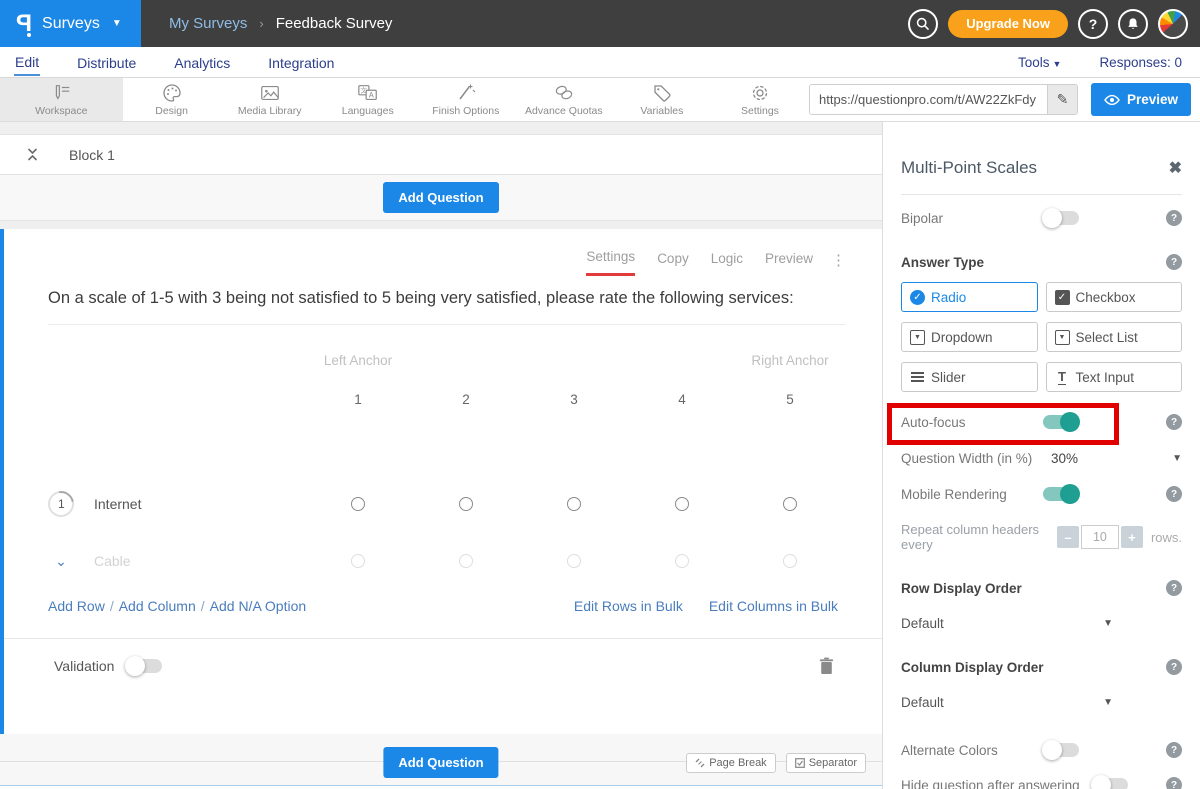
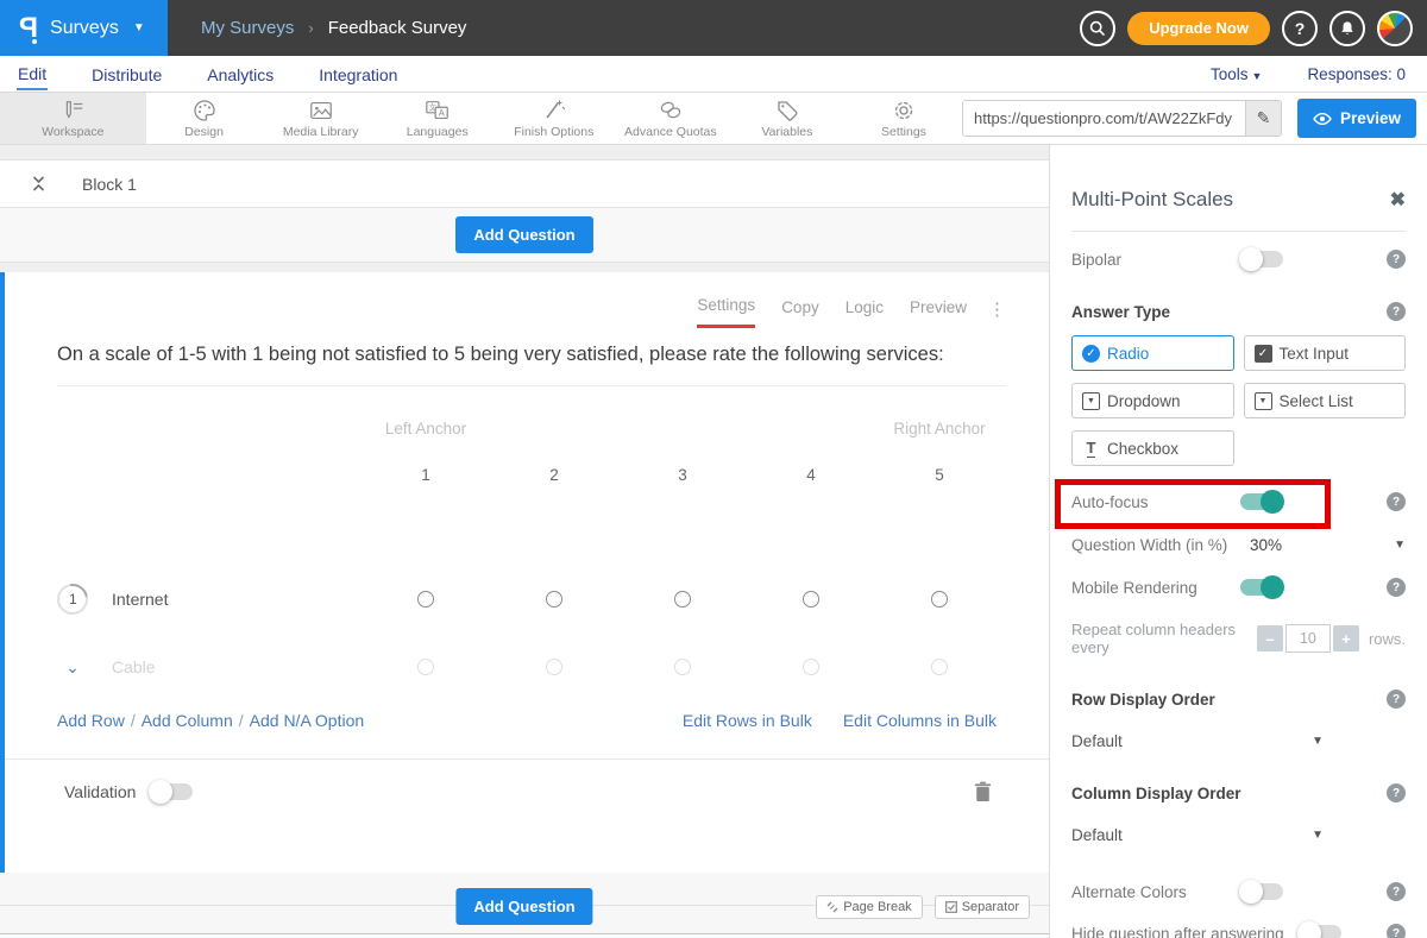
  Surveys
  ▼
  My Surveys
  ›
  Feedback Survey
  Upgrade Now
  ?
  Edit
  Distribute
  Analytics
  Integration
  Tools ▼
  Responses: 0
  Workspace
  Design
  Media Library
  文
  A
  Languages
  Finish Options
  Advance Quotas
  Variables
  Settings
  https://questionpro.com/t/AW22ZkFdy
  ✎
  Preview
  Block 1
  Add Question
  Settings
  Copy
  Logic
  Preview
  ⋮
- On a scale of 1-5 with 3 being not satisfied to 5 being very satisfied, please rate the following services:
+ On a scale of 1-5 with 1 being not satisfied to 5 being very satisfied, please rate the following services:
  Left Anchor
  Right Anchor
  1
  2
  3
  4
  5
  Internet
  ⌄
  Cable
  Add Row / Add Column / Add N/A Option
  Edit Rows in Bulk
  Edit Columns in Bulk
  Validation
  Add Question
  Page Break
  Separator
  Multi-Point Scales
  ✖
  Bipolar
  ?
  Answer Type
  ?
  ✓
  Radio
  ✓
- Checkbox
+ Text Input
  Dropdown
  Select List
- Slider
  T
- Text Input
+ Checkbox
  Auto-focus
  ?
  Question Width (in %)
  30%
  ▼
  Mobile Rendering
  ?
  Repeat column headers every
  –
  10
  +
  rows.
  Row Display Order
  ?
  Default
  ▼
  Column Display Order
  ?
  Default
  ▼
  Alternate Colors
  ?
  Hide question after answering
  ?
